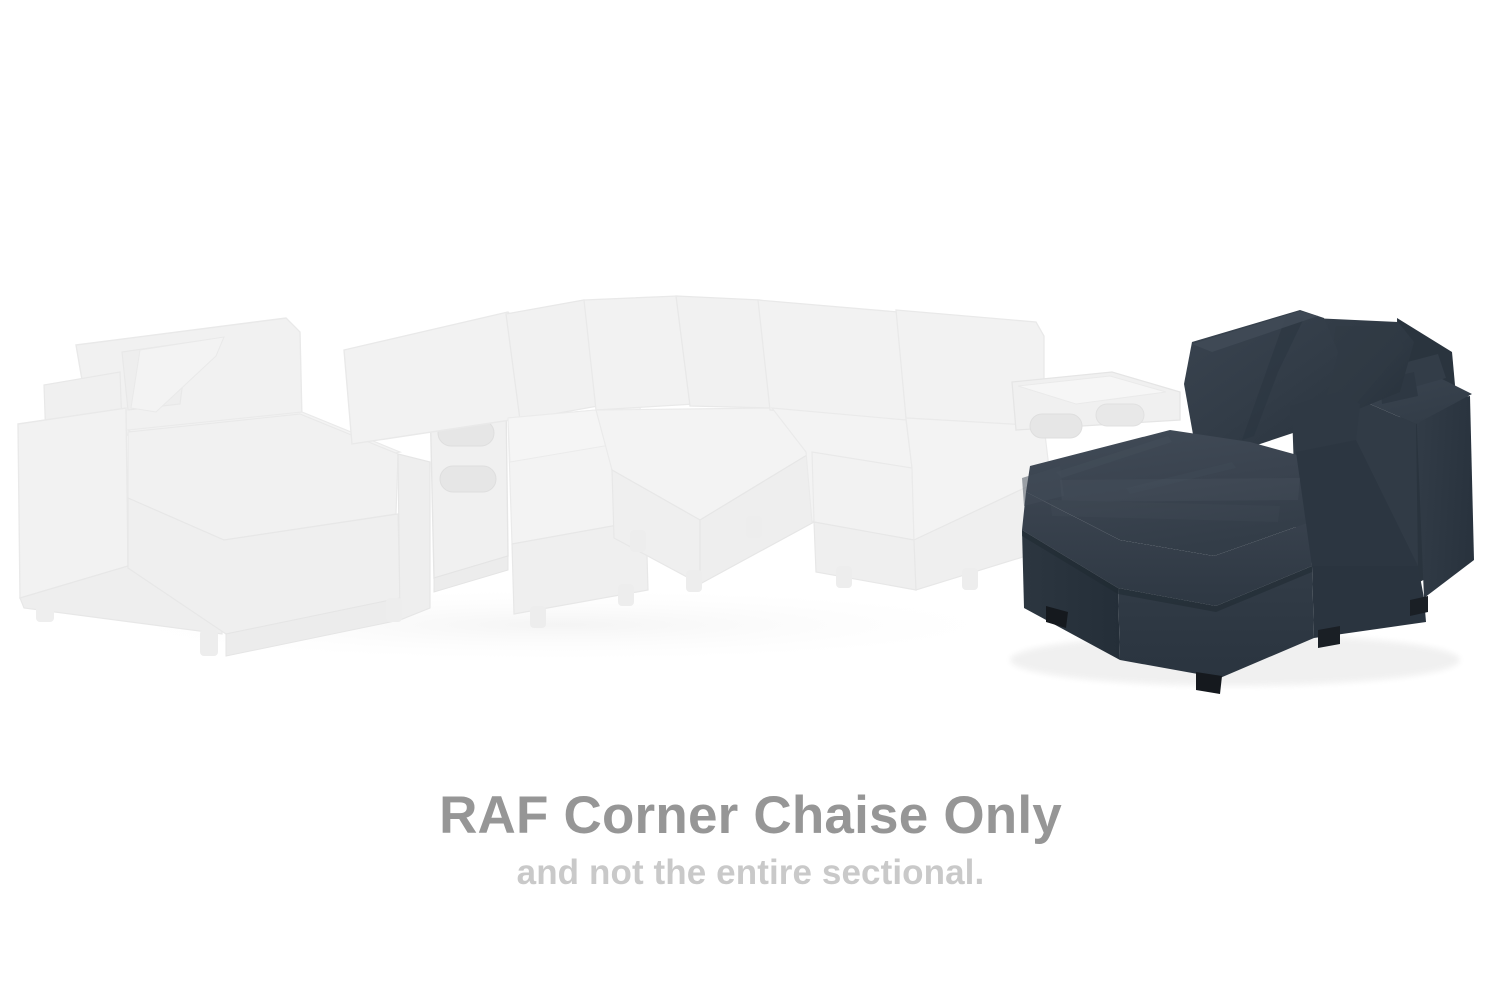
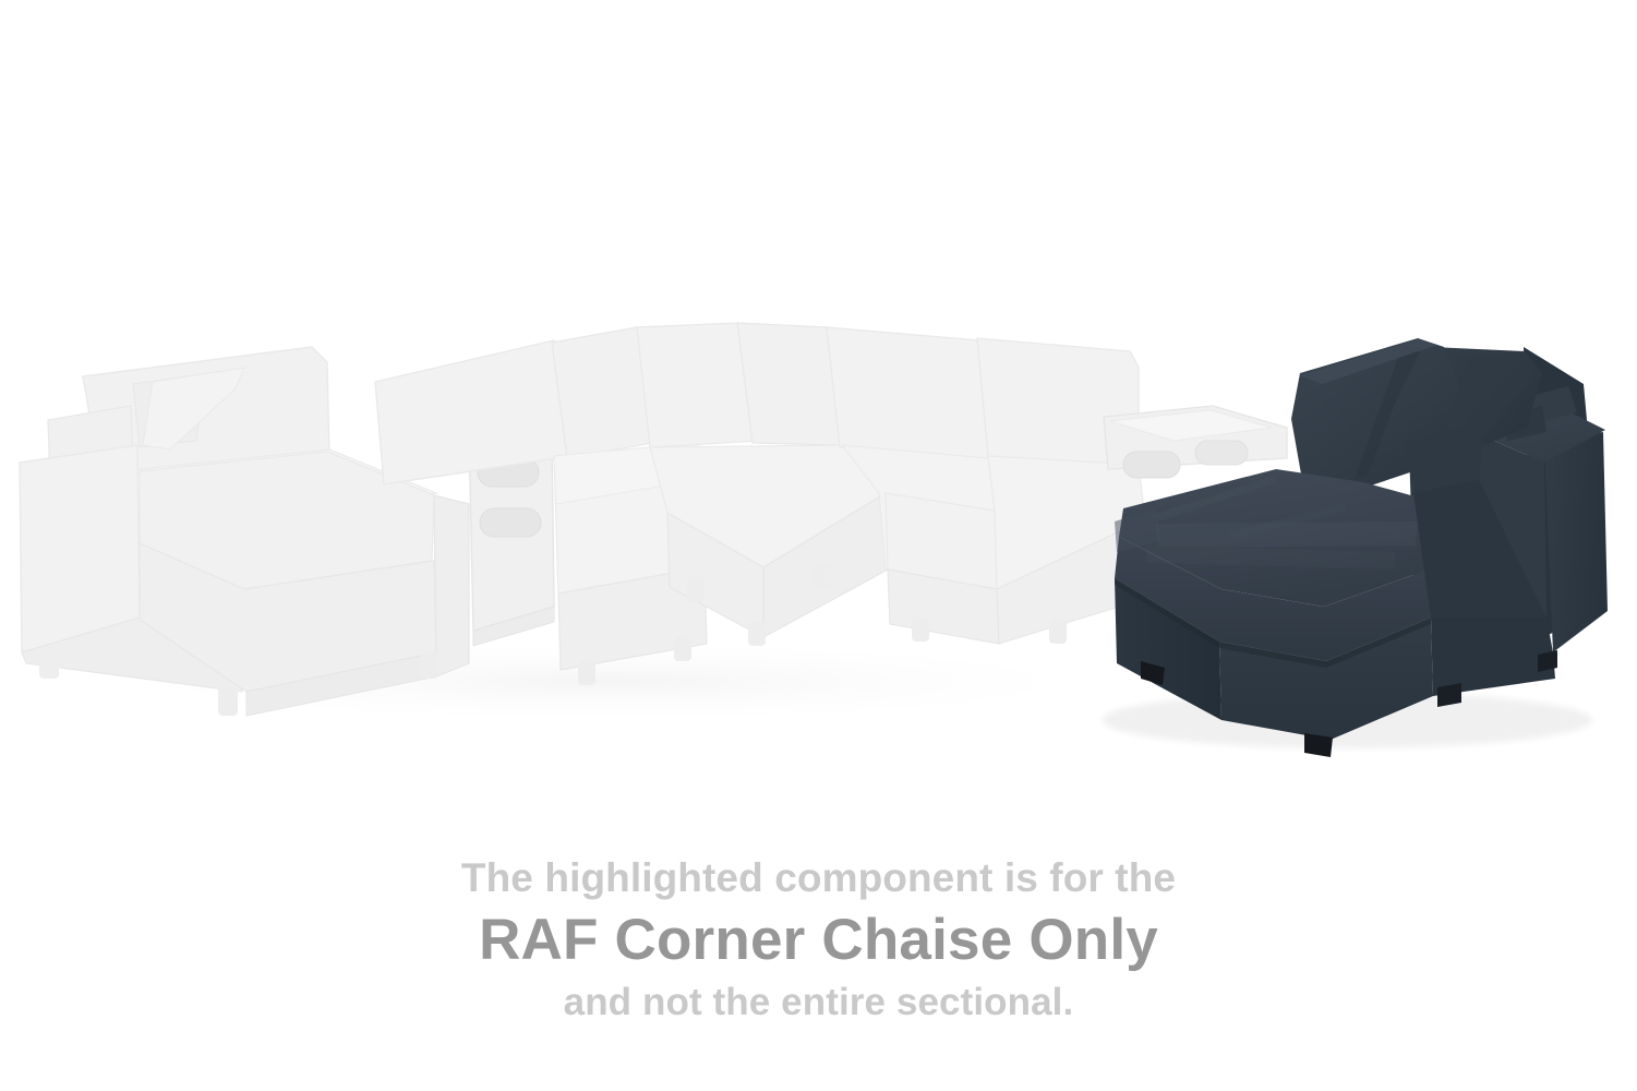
+ The highlighted component is for the
  RAF Corner Chaise Only
  and not the entire sectional.
